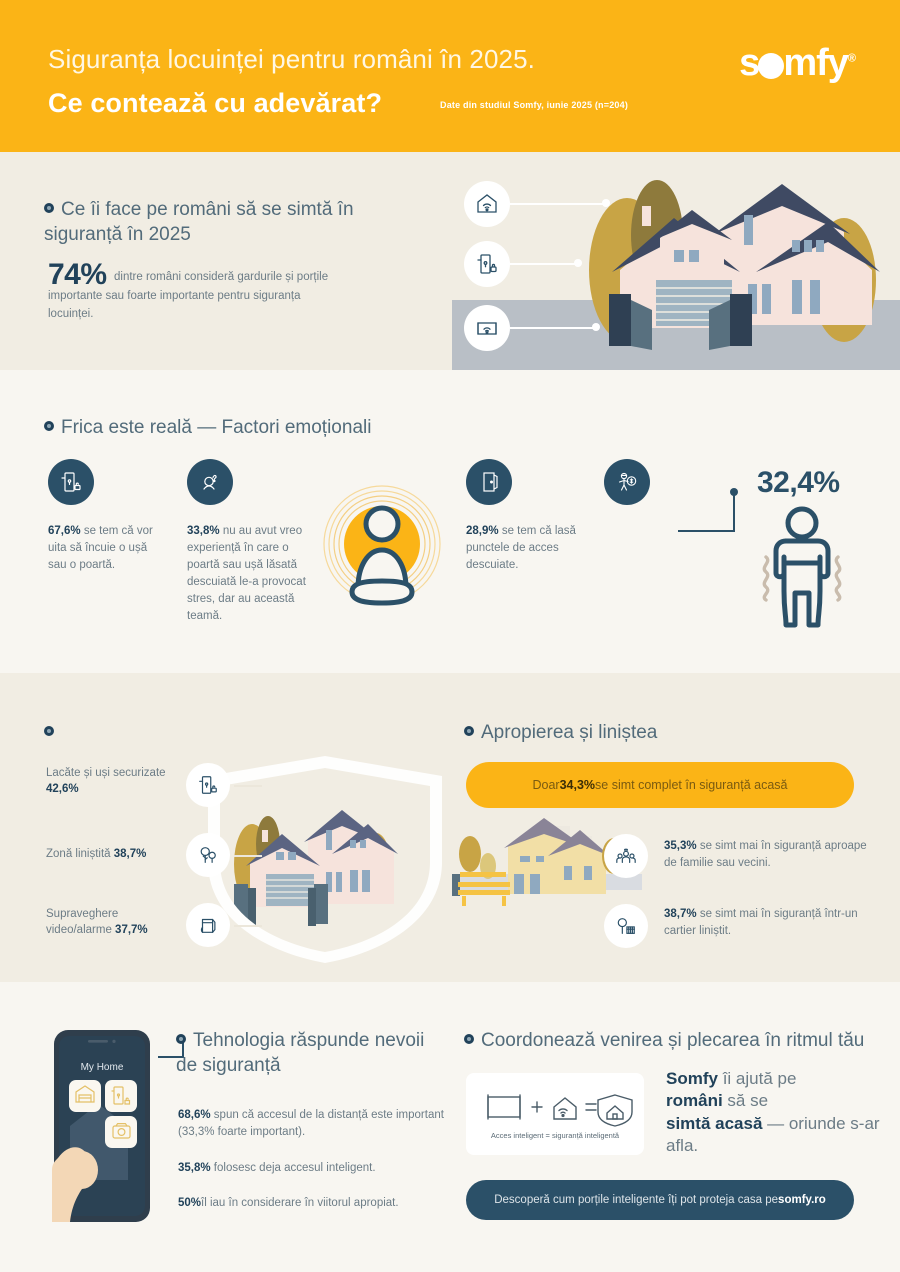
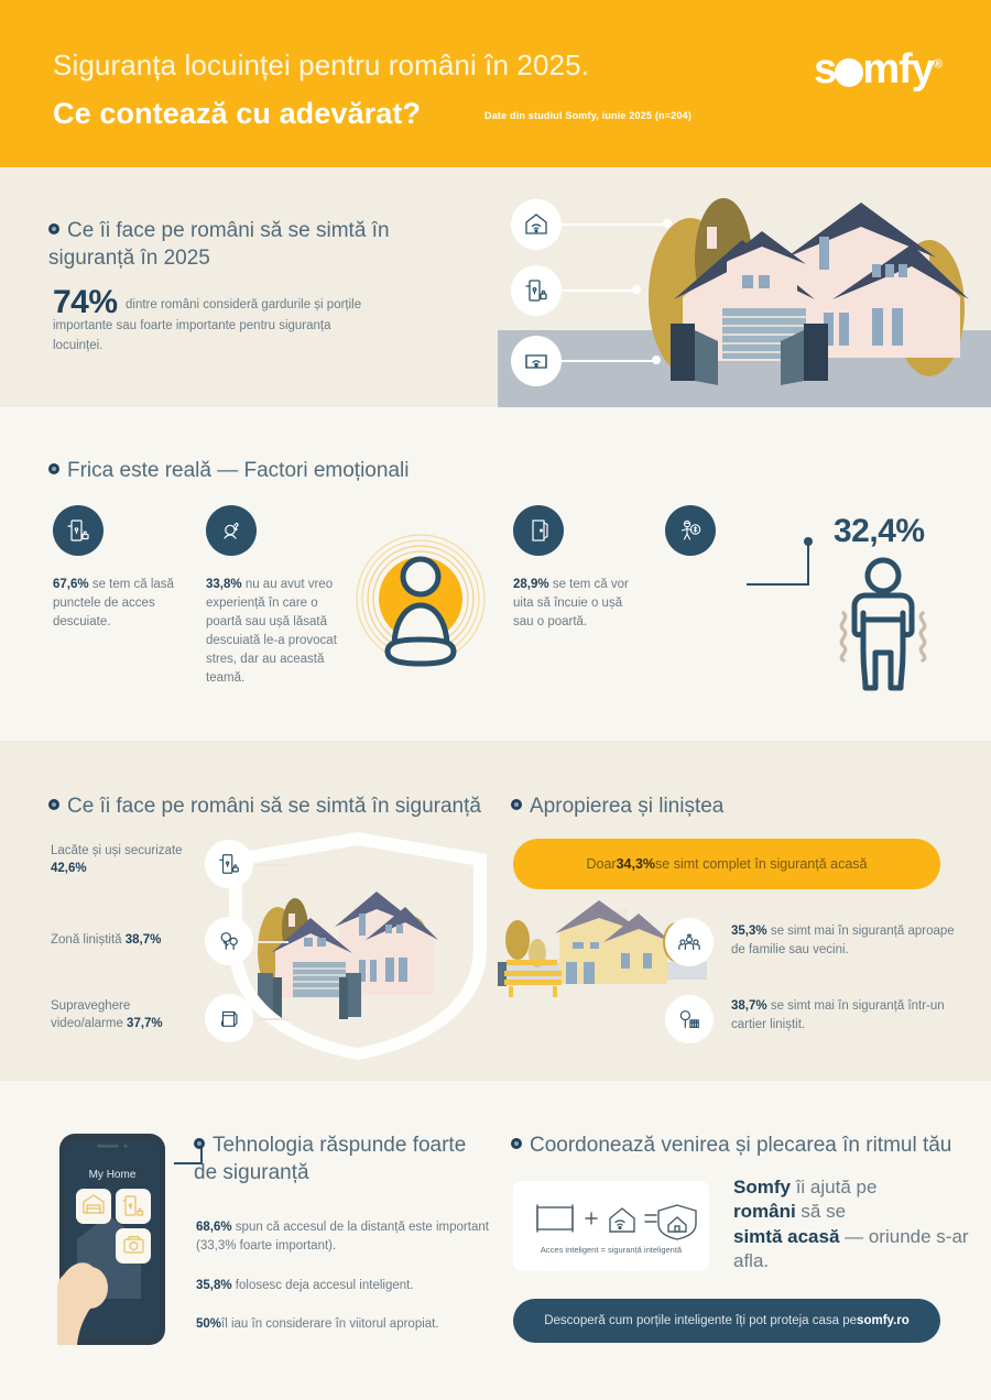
  Siguranța locuinței pentru români în 2025.
  Ce contează cu adevărat?
  Date din studiul Somfy, iunie 2025 (n=204)
  s mfy®
  Ce îi face pe români să se simtă în siguranță în 2025
  74%
  dintre români consideră gardurile și porțile importante sau foarte importante pentru siguranța locuinței.
  Frica este reală — Factori emoționali
- 67,6% se tem că vor uita să încuie o ușă sau o poartă.
+ 67,6% se tem că lasă punctele de acces descuiate.
  33,8% nu au avut vreo experiență în care o poartă sau ușă lăsată descuiată le-a provocat stres, dar au această teamă.
- 28,9% se tem că lasă punctele de acces descuiate.
+ 28,9% se tem că vor uita să încuie o ușă sau o poartă.
  32,4%
+ Ce îi face pe români să se simtă în siguranță
  Lacăte și uși securizate 42,6%
  Zonă liniștită 38,7%
  Supraveghere video/alarme 37,7%
  Apropierea și liniștea
  Doar
  34,3%
  se simt complet în siguranță acasă
  35,3% se simt mai în siguranță aproape de familie sau vecini.
  38,7% se simt mai în siguranță într-un cartier liniștit.
  My Home
- Tehnologia răspunde nevoii de siguranță
+ Tehnologia răspunde foarte de siguranță
  68,6% spun că accesul de la distanță este important (33,3% foarte important).
  35,8% folosesc deja accesul inteligent.
  50%îl iau în considerare în viitorul apropiat.
  Coordonează venirea și plecarea în ritmul tău
  Acces inteligent = siguranță inteligentă
  Somfy îi ajută pe
  români să se
  simtă acasă — oriunde s-ar afla.
  Descoperă cum porțile inteligente îți pot proteja casa pe
  somfy.ro
